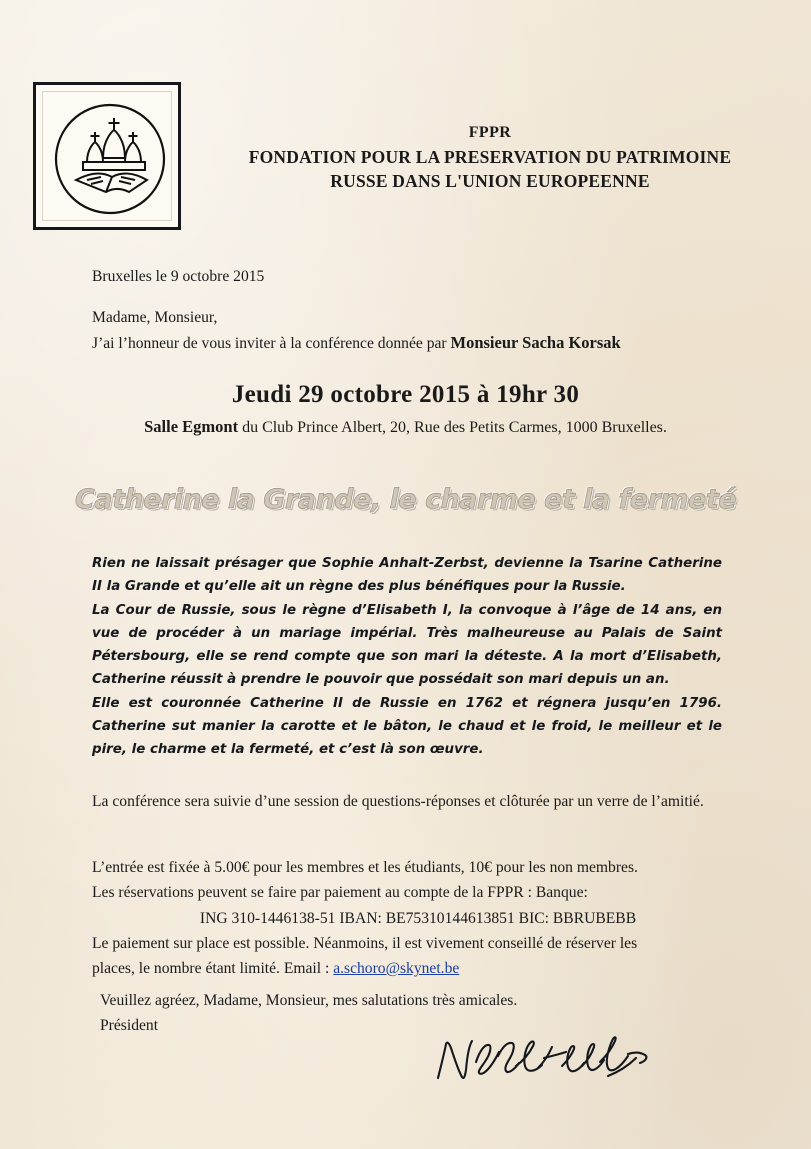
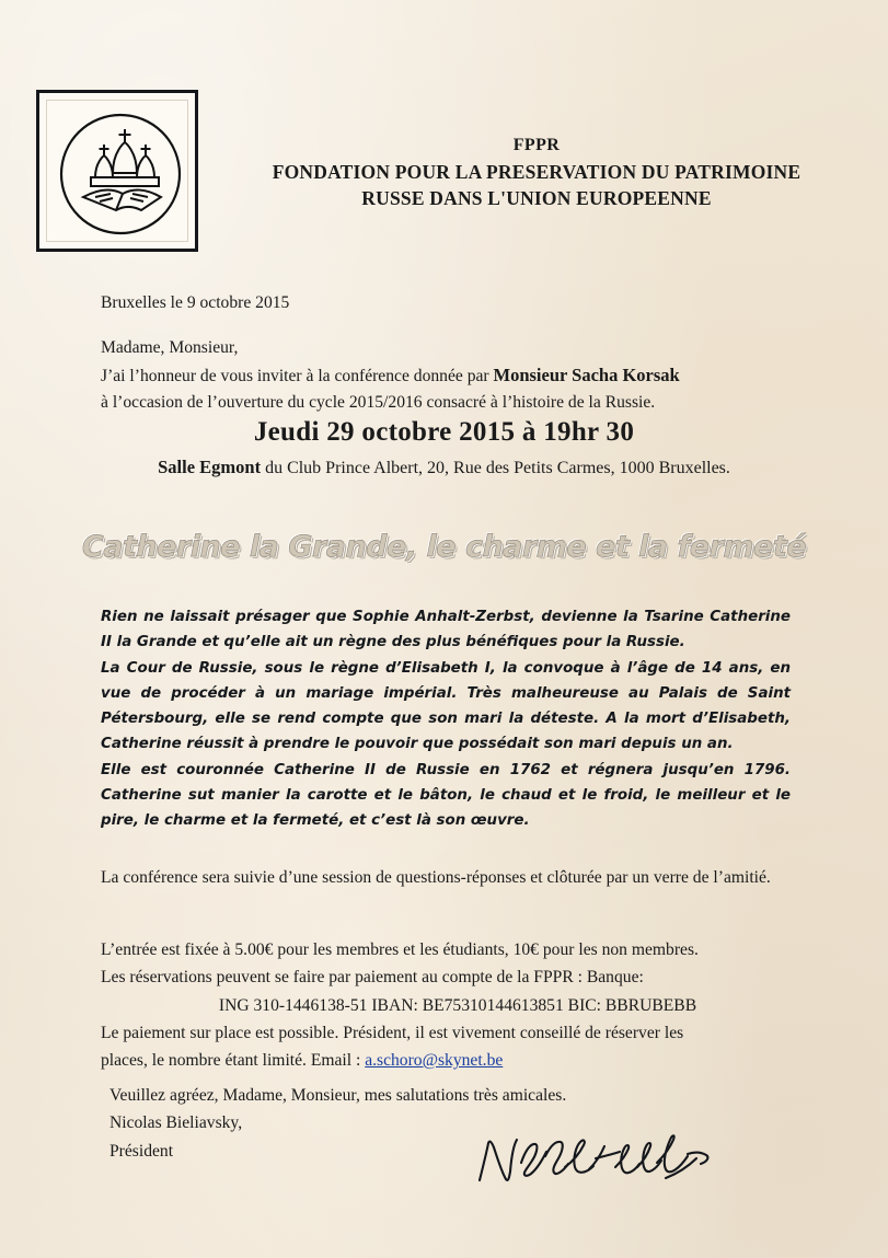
  FPPR
  FONDATION POUR LA PRESERVATION DU PATRIMOINE
  RUSSE DANS L'UNION EUROPEENNE
  Bruxelles le 9 octobre 2015
  Madame, Monsieur,
  J’ai l’honneur de vous inviter à la conférence donnée par Monsieur Sacha Korsak
+ à l’occasion de l’ouverture du cycle 2015/2016 consacré à l’histoire de la Russie.
  Jeudi 29 octobre 2015 à 19hr 30
  Salle Egmont du Club Prince Albert, 20, Rue des Petits Carmes, 1000 Bruxelles.
  Catherine la Grande, le charme et la fermeté
  Rien ne laissait présager que Sophie Anhalt-Zerbst, devienne la Tsarine Catherine II la Grande et qu’elle ait un règne des plus bénéfiques pour la Russie.
  La Cour de Russie, sous le règne d’Elisabeth I, la convoque à l’âge de 14 ans, en vue de procéder à un mariage impérial. Très malheureuse au Palais de Saint Pétersbourg, elle se rend compte que son mari la déteste. A la mort d’Elisabeth, Catherine réussit à prendre le pouvoir que possédait son mari depuis un an.
  Elle est couronnée Catherine II de Russie en 1762 et régnera jusqu’en 1796. Catherine sut manier la carotte et le bâton, le chaud et le froid, le meilleur et le pire, le charme et la fermeté, et c’est là son œuvre.
  La conférence sera suivie d’une session de questions-réponses et clôturée par un verre de l’amitié.
  L’entrée est fixée à 5.00€ pour les membres et les étudiants, 10€ pour les non membres.
  Les réservations peuvent se faire par paiement au compte de la FPPR : Banque:
  ING 310-1446138-51 IBAN: BE75310144613851 BIC: BBRUBEBB
- Le paiement sur place est possible. Néanmoins, il est vivement conseillé de réserver les
+ Le paiement sur place est possible. Président, il est vivement conseillé de réserver les
  places, le nombre étant limité. Email : a.schoro@skynet.be
  Veuillez agréez, Madame, Monsieur, mes salutations très amicales.
+ Nicolas Bieliavsky,
  Président
